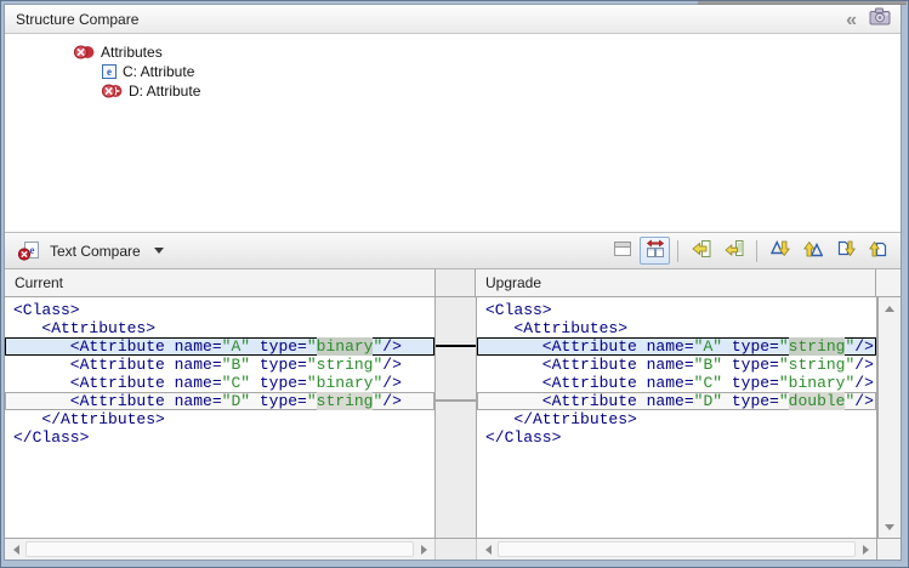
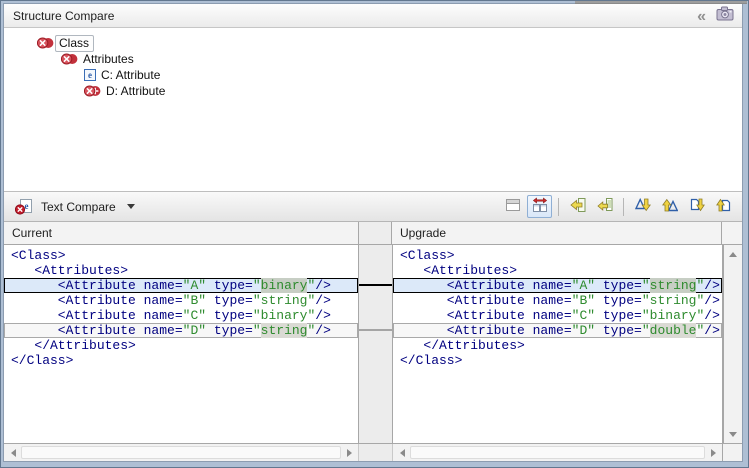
  Structure Compare
  «
+ Class
  Attributes
  e
  C: Attribute
  D: Attribute
  e
  Text Compare
  Current
  Upgrade
  <Class>
  <Attributes>
  <Attribute name="A" type="binary"/>
  <Attribute name="B" type="string"/>
  <Attribute name="C" type="binary"/>
  <Attribute name="D" type="string"/>
  </Attributes>
  </Class>
  <Class>
  <Attributes>
  <Attribute name="A" type="string"/>
  <Attribute name="B" type="string"/>
  <Attribute name="C" type="binary"/>
  <Attribute name="D" type="double"/>
  </Attributes>
  </Class>
